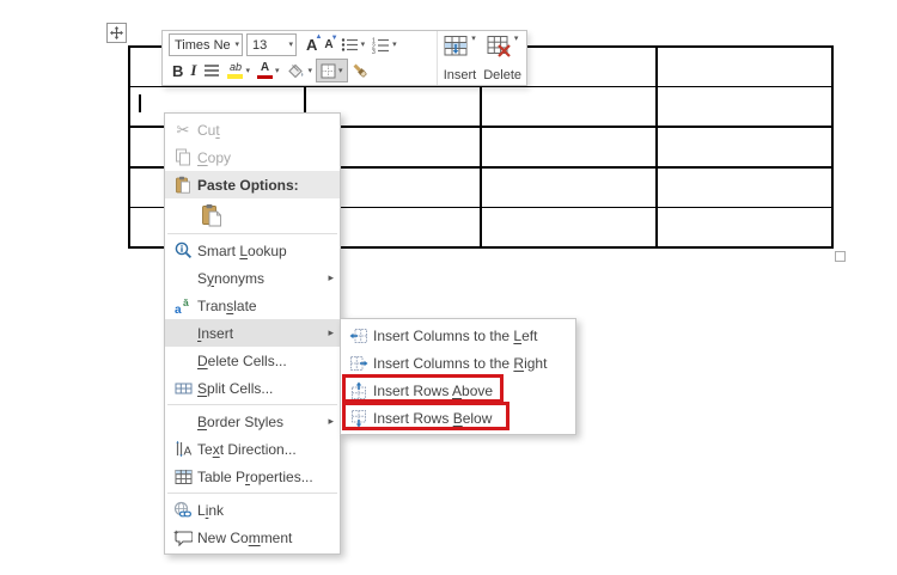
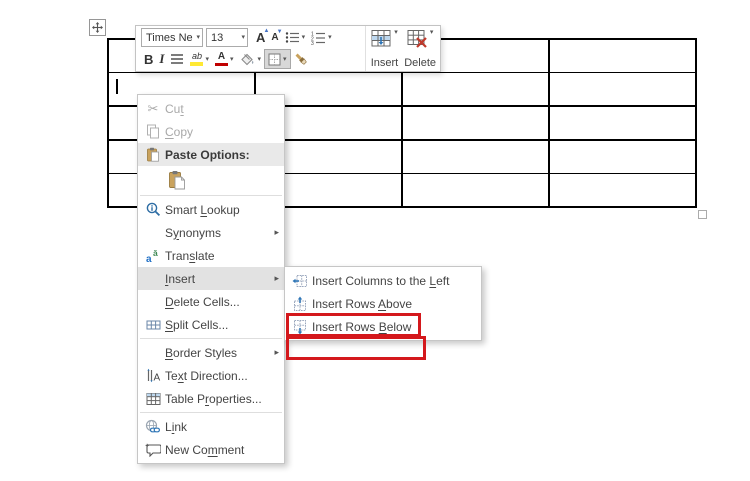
  Times Ne
  13
  A
  A
  B
  I
  ab
  A
  Insert
  Delete
  ✂
  Cut
  Copy
  Paste Options:
  Smart Lookup
  Synonyms
  ▸
  a
  ǎ
  Translate
  Insert
  ▸
  Delete Cells...
  Split Cells...
  Border Styles
  ▸
  A
  Text Direction...
  Table Properties...
  Link
  New Comment
  Insert Columns to the Left
- Insert Columns to the Right
  Insert Rows Above
  Insert Rows Below
